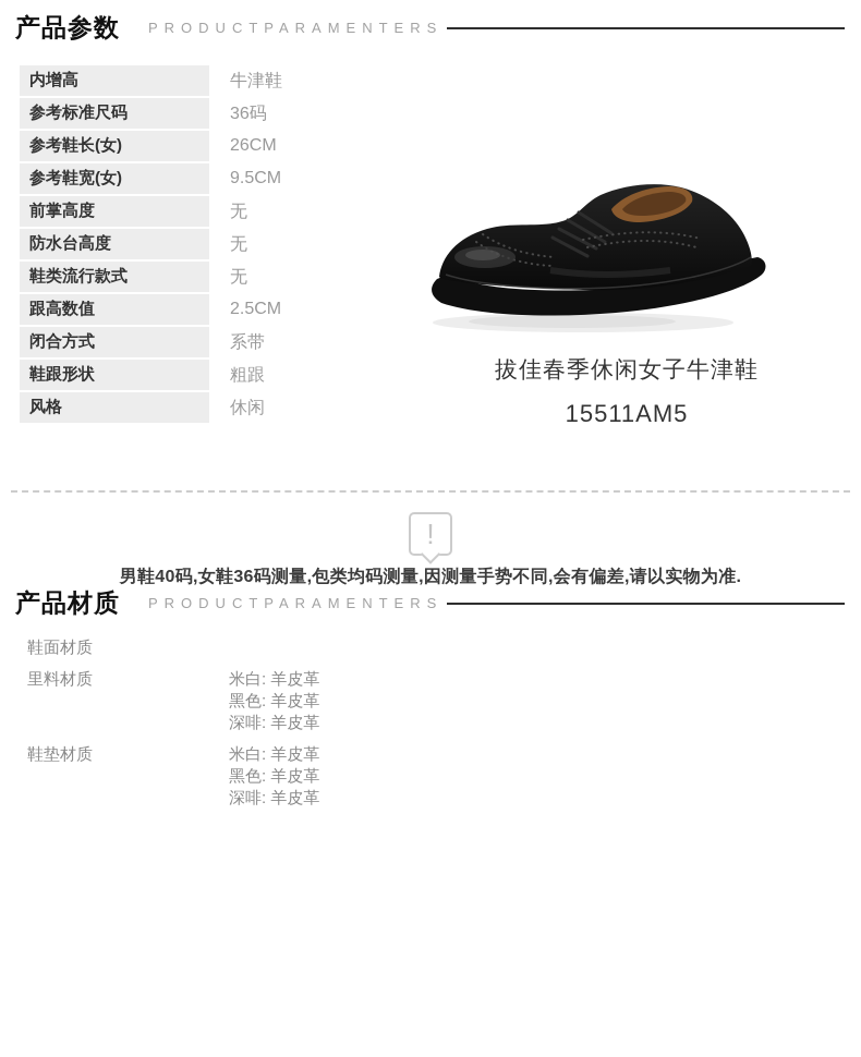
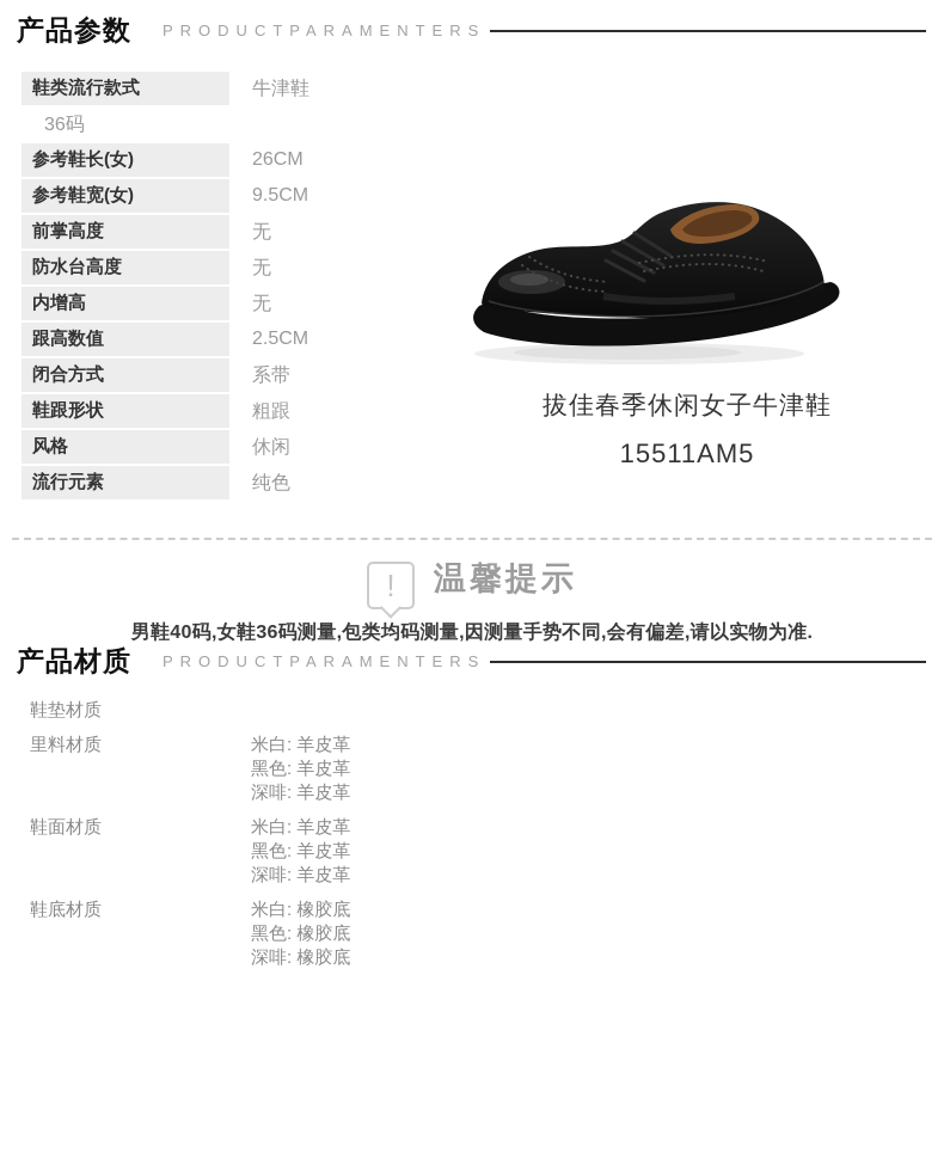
  产品参数
  PRODUCTPARAMENTERS
- 内增高
+ 鞋类流行款式
  牛津鞋
- 参考标准尺码
  36码
  参考鞋长(女)
  26CM
  参考鞋宽(女)
  9.5CM
  前掌高度
  无
  防水台高度
  无
- 鞋类流行款式
+ 内增高
  无
  跟高数值
  2.5CM
  闭合方式
  系带
  鞋跟形状
  粗跟
  风格
  休闲
+ 流行元素
+ 纯色
  拔佳春季休闲女子牛津鞋
  15511AM5
  !
+ 温馨提示
  男鞋40码,女鞋36码测量,包类均码测量,因测量手势不同,会有偏差,请以实物为准.
  产品材质
  PRODUCTPARAMENTERS
- 鞋面材质
+ 鞋垫材质
  里料材质
  米白: 羊皮革
  黑色: 羊皮革
  深啡: 羊皮革
- 鞋垫材质
+ 鞋面材质
  米白: 羊皮革
  黑色: 羊皮革
  深啡: 羊皮革
+ 鞋底材质
+ 米白: 橡胶底
+ 黑色: 橡胶底
+ 深啡: 橡胶底
